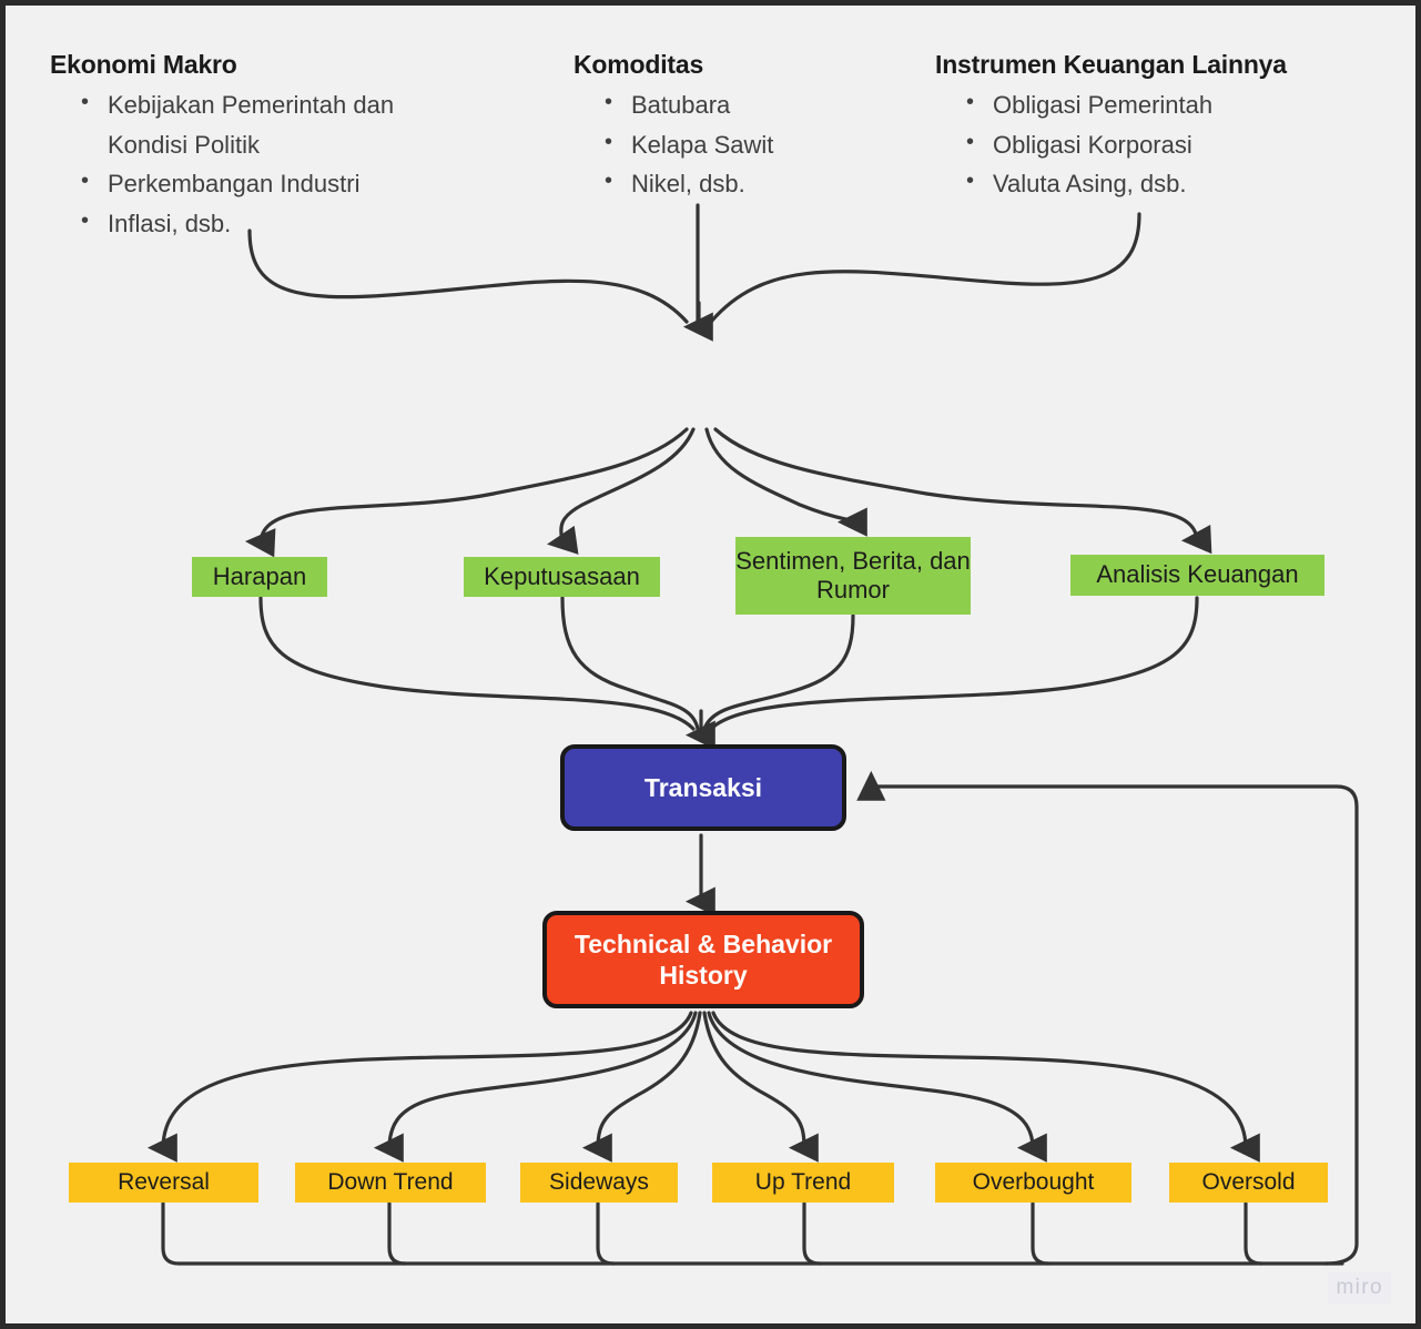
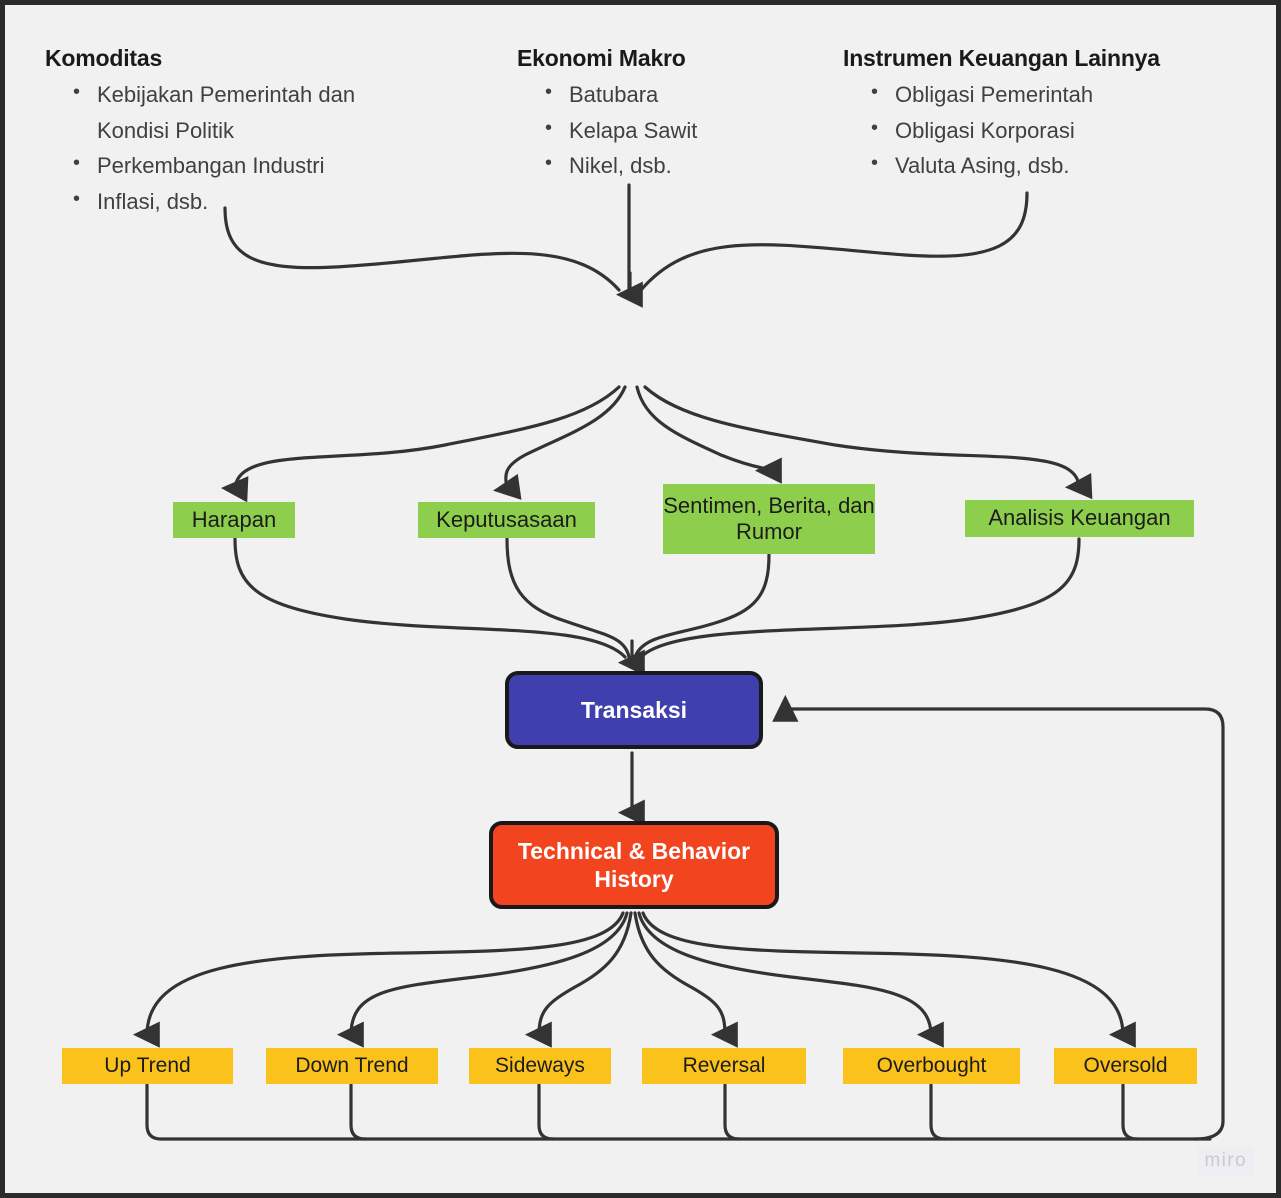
- Ekonomi Makro
+ Komoditas
  •
  Kebijakan Pemerintah dan Kondisi Politik
  •
  Perkembangan Industri
  •
  Inflasi, dsb.
- Komoditas
+ Ekonomi Makro
  •
  Batubara
  •
  Kelapa Sawit
  •
  Nikel, dsb.
  Instrumen Keuangan Lainnya
  •
  Obligasi Pemerintah
  •
  Obligasi Korporasi
  •
  Valuta Asing, dsb.
  Harapan
  Keputusasaan
  Sentimen, Berita, dan Rumor
  Analisis Keuangan
  Transaksi
  Technical & Behavior History
- Reversal
+ Up Trend
  Down Trend
  Sideways
- Up Trend
+ Reversal
  Overbought
  Oversold
  miro
